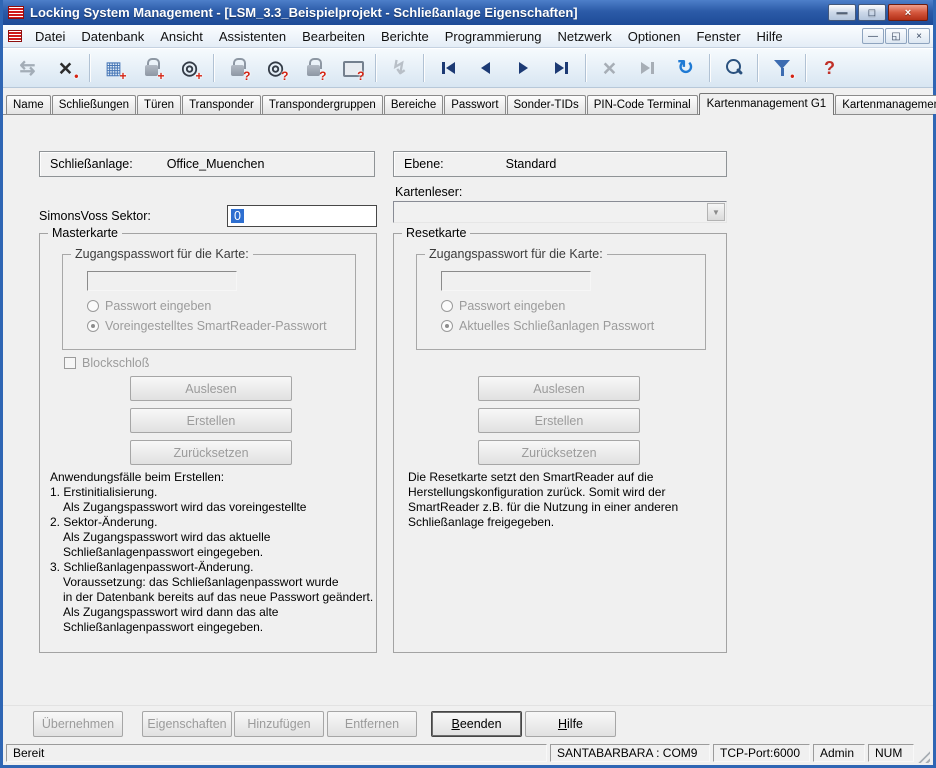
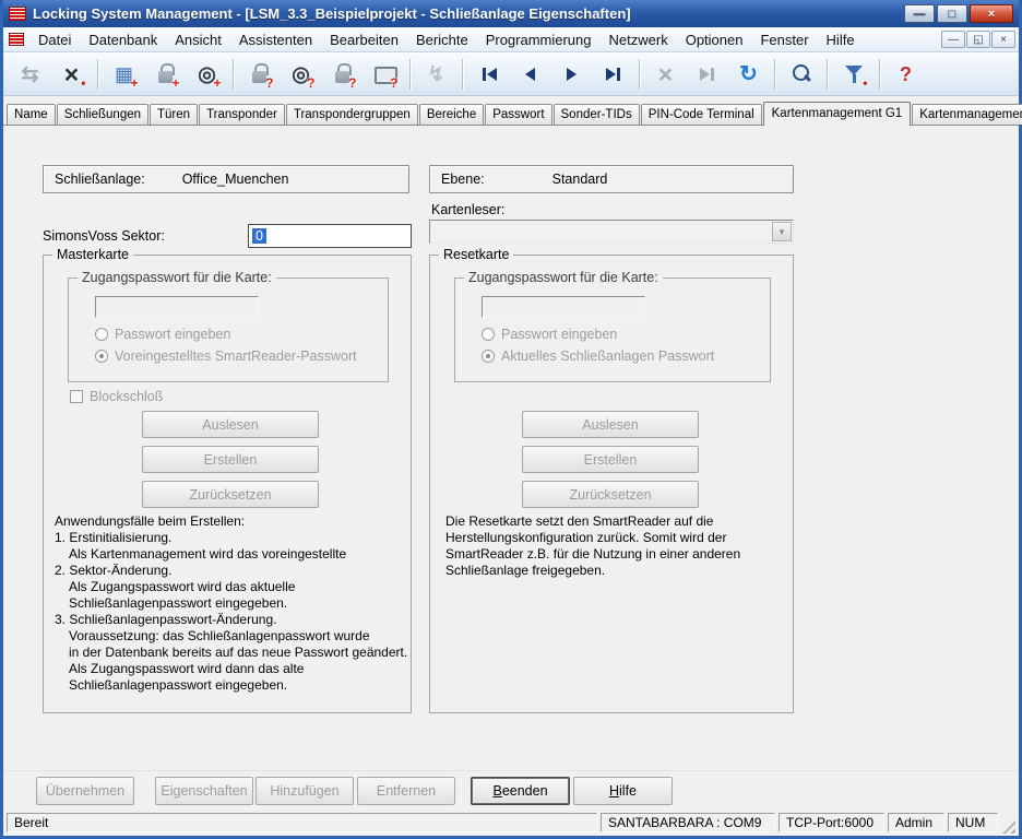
  Locking System Management - [LSM_3.3_Beispielprojekt - Schließanlage Eigenschaften]
  —
  □
  ×
  Datei
  Datenbank
  Ansicht
  Assistenten
  Bearbeiten
  Berichte
  Programmierung
  Netzwerk
  Optionen
  Fenster
  Hilfe
  —
  ◱
  ×
  Name
  Schließungen
  Türen
  Transponder
  Transpondergruppen
  Bereiche
  Passwort
  Sonder-TIDs
  PIN-Code Terminal
  Kartenmanagement G1
  Kartenmanageme
  Schließanlage:
  Office_Muenchen
  Ebene:
  Standard
  Kartenleser:
  SimonsVoss Sektor:
  0
  Masterkarte
  Zugangspasswort für die Karte:
  Passwort eingeben
  Voreingestelltes SmartReader-Passwort
  Blockschloß
  Auslesen
  Erstellen
  Zurücksetzen
  Anwendungsfälle beim Erstellen:
  1. Erstinitialisierung.
- Als Zugangspasswort wird das voreingestellte
+ Als Kartenmanagement wird das voreingestellte
  2. Sektor-Änderung.
  Als Zugangspasswort wird das aktuelle
  Schließanlagenpasswort eingegeben.
  3. Schließanlagenpasswort-Änderung.
  Voraussetzung: das Schließanlagenpasswort wurde
  in der Datenbank bereits auf das neue Passwort geändert.
  Als Zugangspasswort wird dann das alte
  Schließanlagenpasswort eingegeben.
  Resetkarte
  Zugangspasswort für die Karte:
  Passwort eingeben
  Aktuelles Schließanlagen Passwort
  Auslesen
  Erstellen
  Zurücksetzen
  Die Resetkarte setzt den SmartReader auf die
  Herstellungskonfiguration zurück. Somit wird der
  SmartReader z.B. für die Nutzung in einer anderen
  Schließanlage freigegeben.
  Übernehmen
  Eigenschaften
  Hinzufügen
  Entfernen
  Beenden
  Hilfe
  Bereit
  SANTABARBARA : COM9
  TCP-Port:6000
  Admin
  NUM
